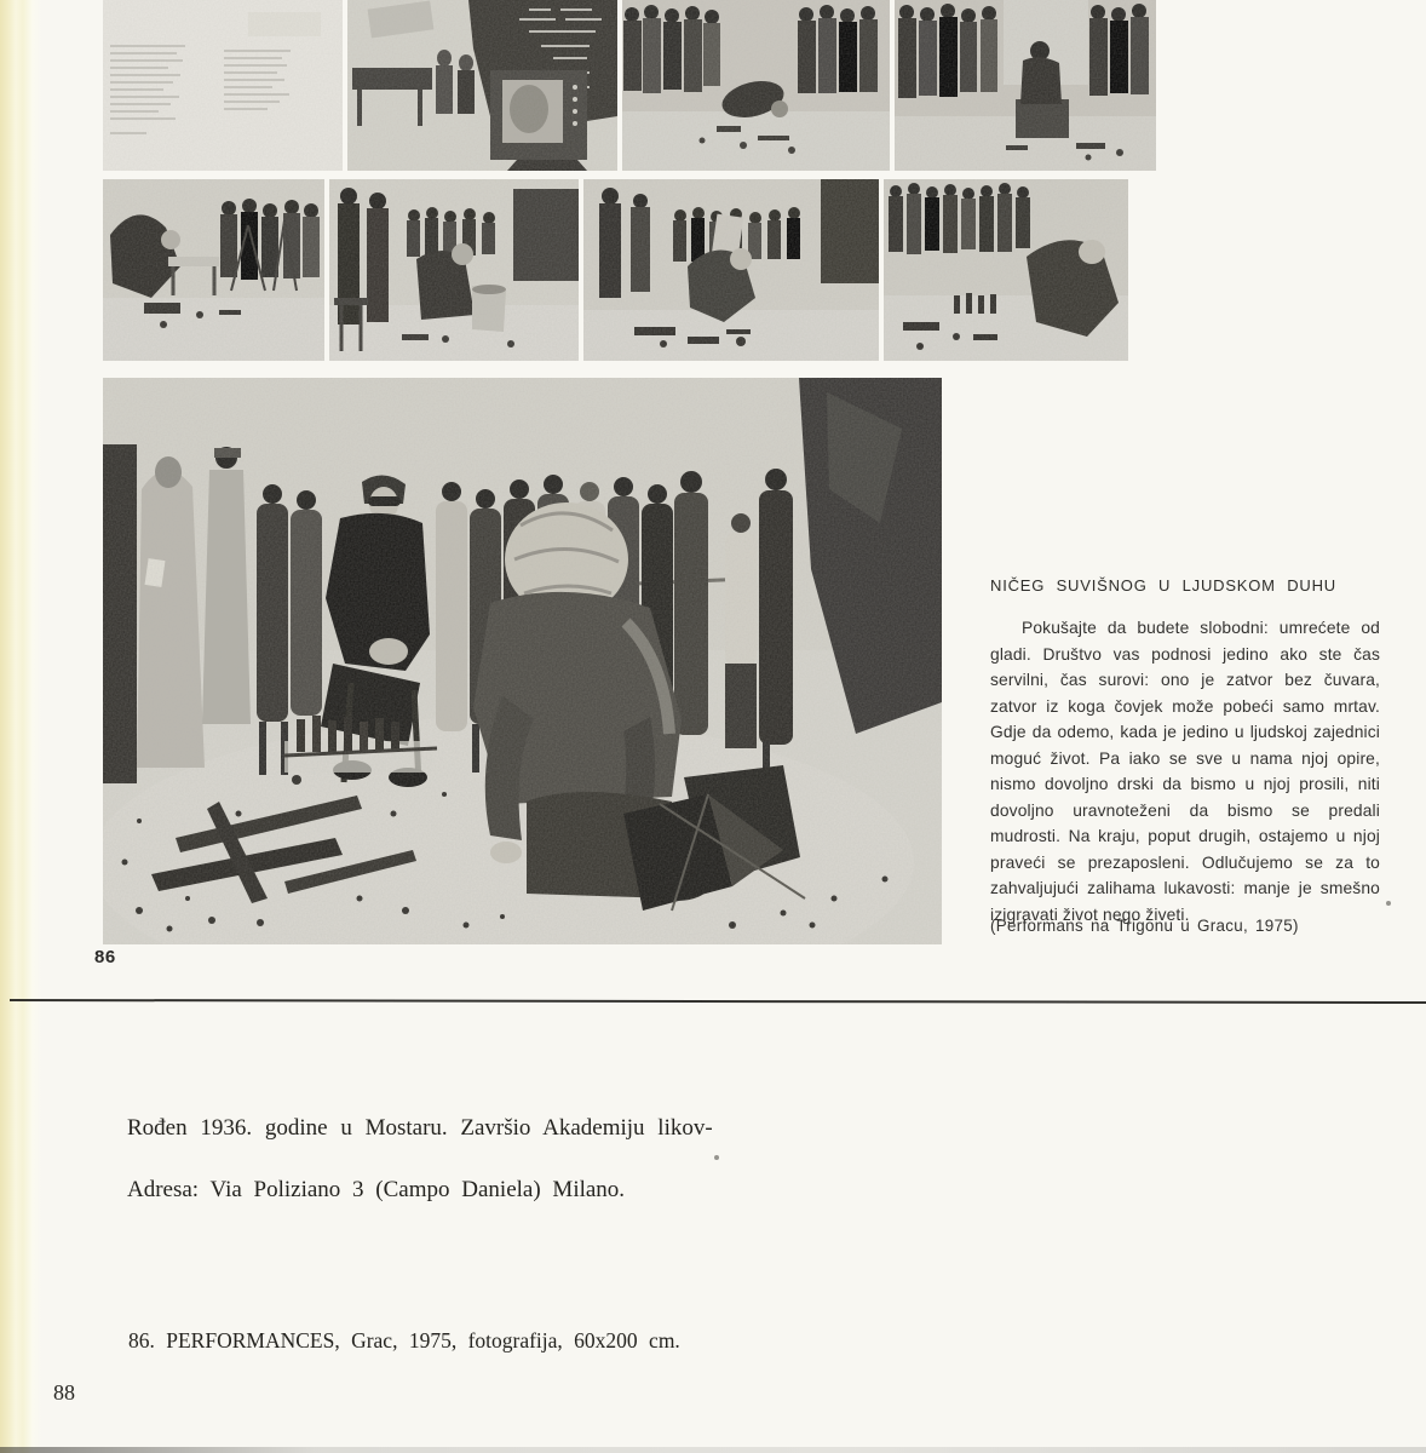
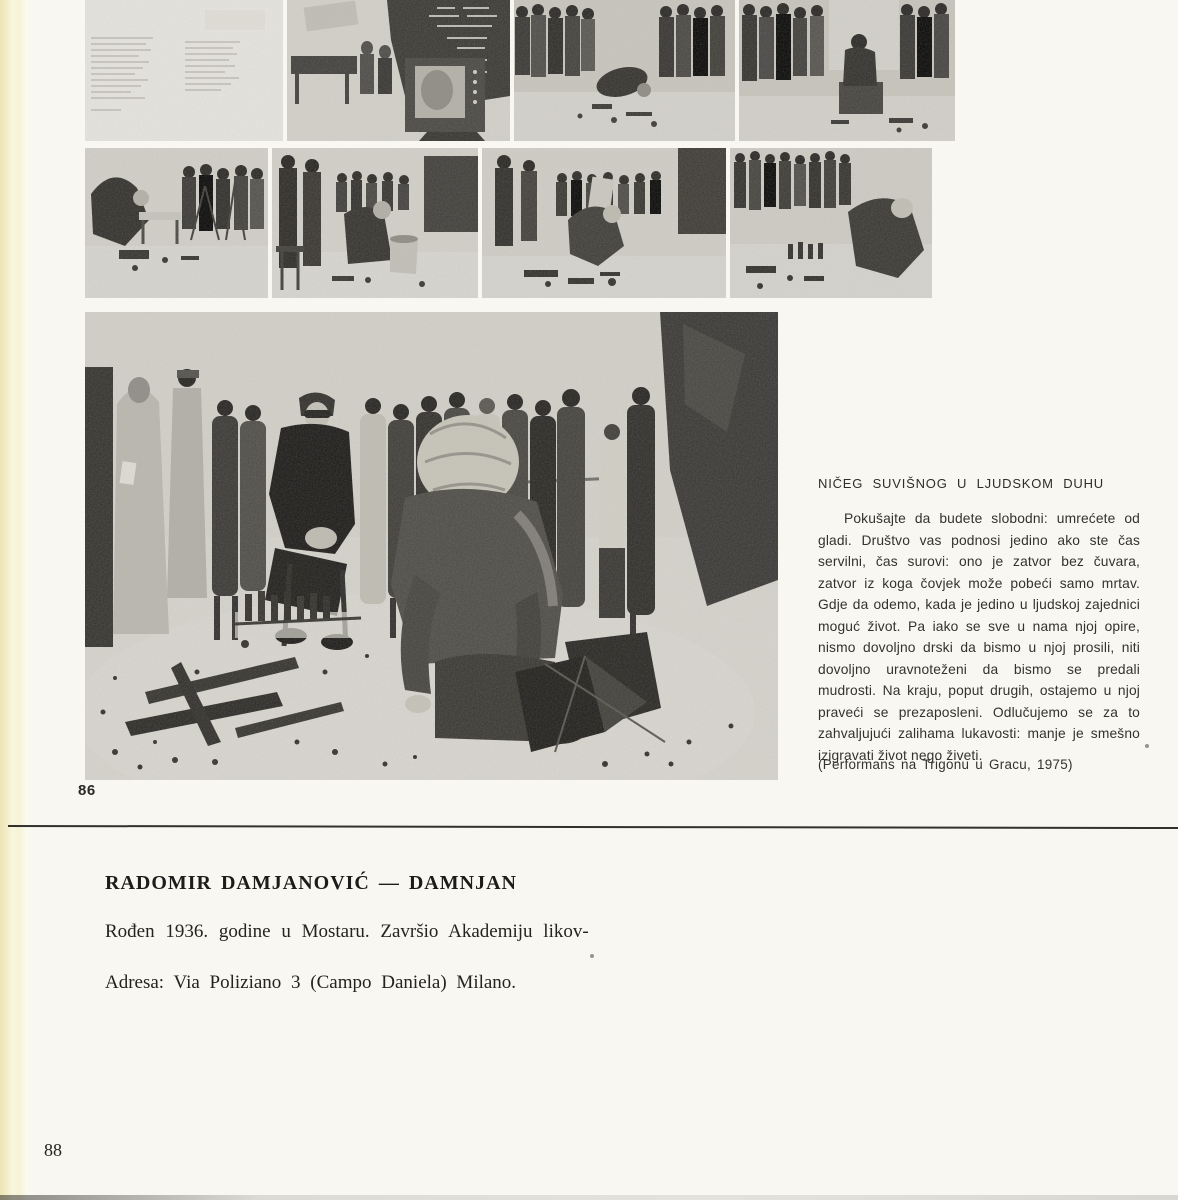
  86
  NIČEG SUVIŠNOG U LJUDSKOM DUHU
  Pokušajte da budete slobodni: umrećete od gladi. Društvo vas podnosi jedino ako ste čas servilni, čas surovi: ono je zatvor bez čuvara, zatvor iz koga čovjek može pobeći samo mrtav. Gdje da odemo, kada je jedino u ljudskoj zajednici moguć život. Pa iako se sve u nama njoj opire, nismo dovoljno drski da bismo u njoj prosili, niti dovoljno uravnoteženi da bismo se predali mudrosti. Na kraju, poput drugih, ostajemo u njoj praveći se prezaposleni. Odlučujemo se za to zahvaljujući zalihama lukavosti: manje je smešno izigravati život nego živeti.
  (Performans na Trigonu u Gracu, 1975)
+ RADOMIR DAMJANOVIĆ — DAMNJAN
  Rođen 1936. godine u Mostaru. Završio Akademiju likov-
  Adresa: Via Poliziano 3 (Campo Daniela) Milano.
- 86. PERFORMANCES, Grac, 1975, fotografija, 60x200 cm.
  88
